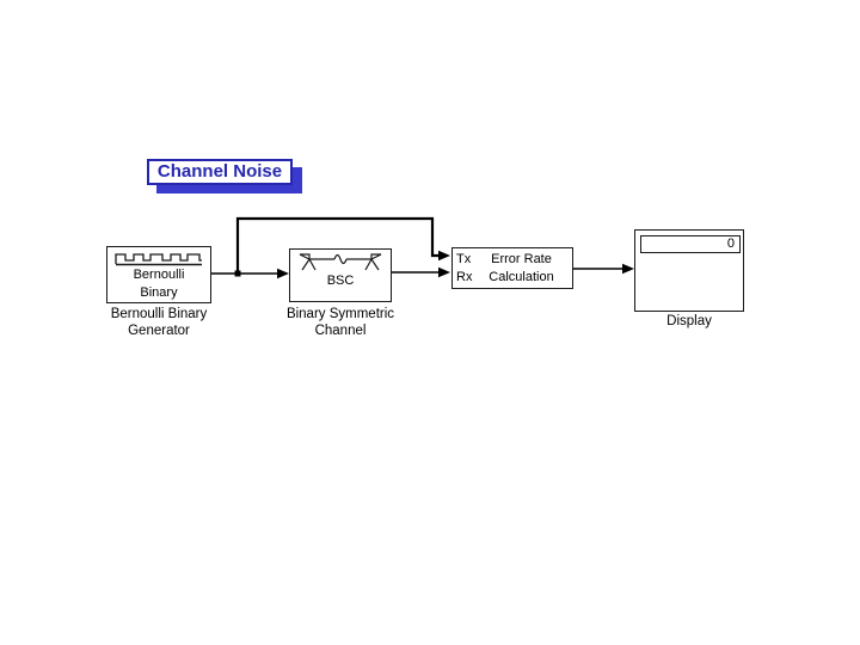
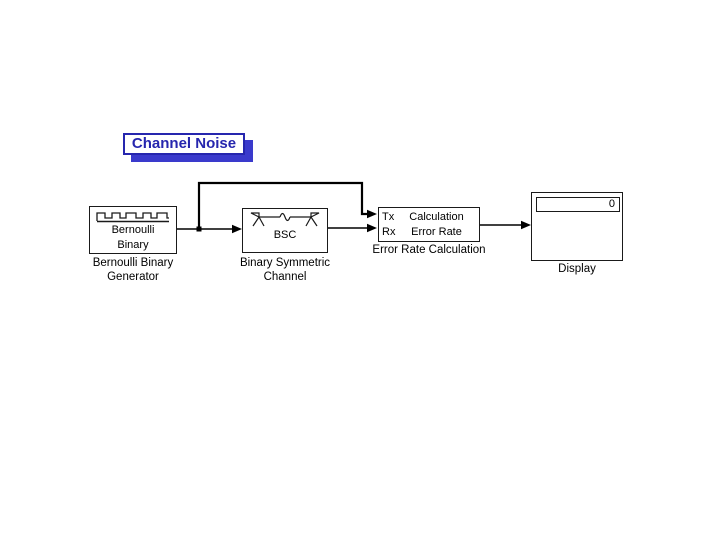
  Channel Noise
  Bernoulli
  Binary
  Bernoulli Binary
  Generator
  BSC
  Binary Symmetric
  Channel
  Tx
- Error Rate
+ Calculation
  Rx
- Calculation
+ Error Rate
+ Error Rate Calculation
  0
  Display
